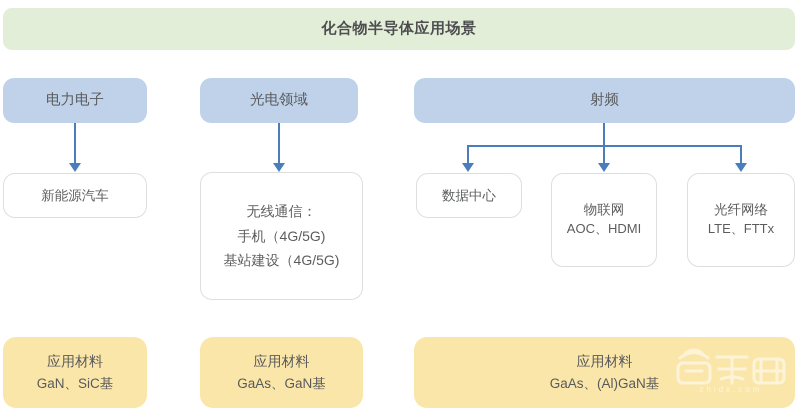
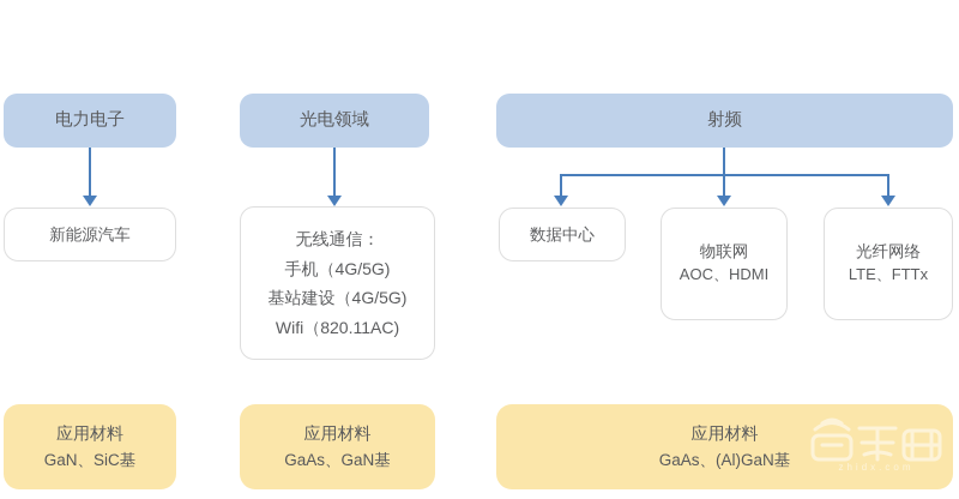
- 化合物半导体应用场景
  电力电子
  新能源汽车
  应用材料
  GaN、SiC基
  光电领域
  无线通信：
  手机（4G/5G)
  基站建设（4G/5G)
+ Wifi（820.11AC)
  应用材料
  GaAs、GaN基
  射频
  数据中心
  物联网
  AOC、HDMI
  光纤网络
  LTE、FTTx
  应用材料
  GaAs、(Al)GaN基
  zhidx.com
